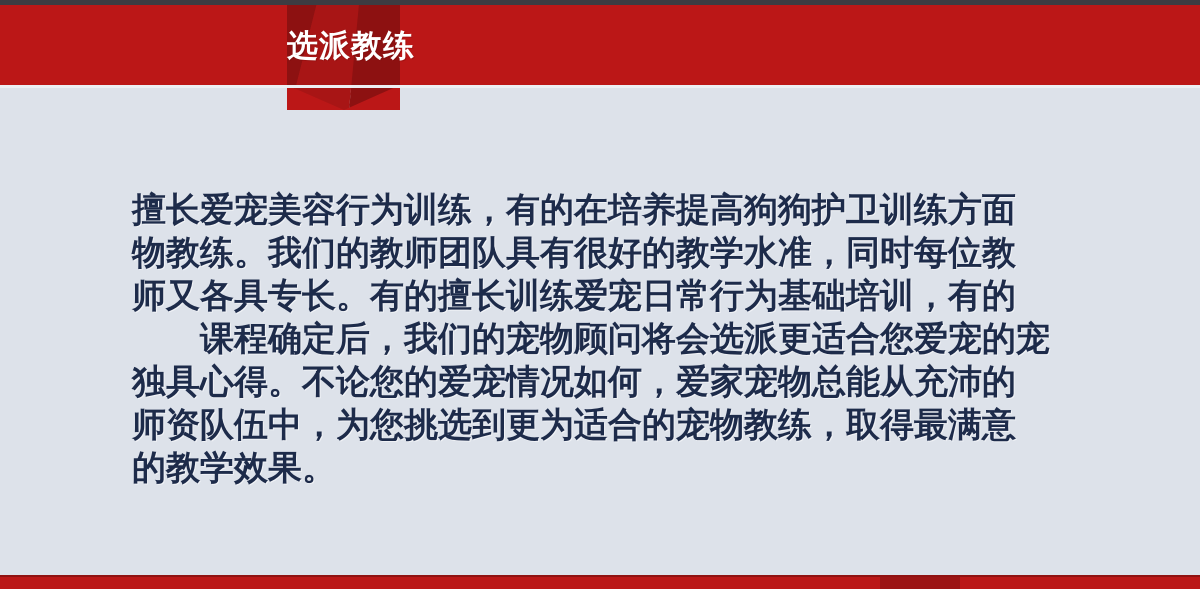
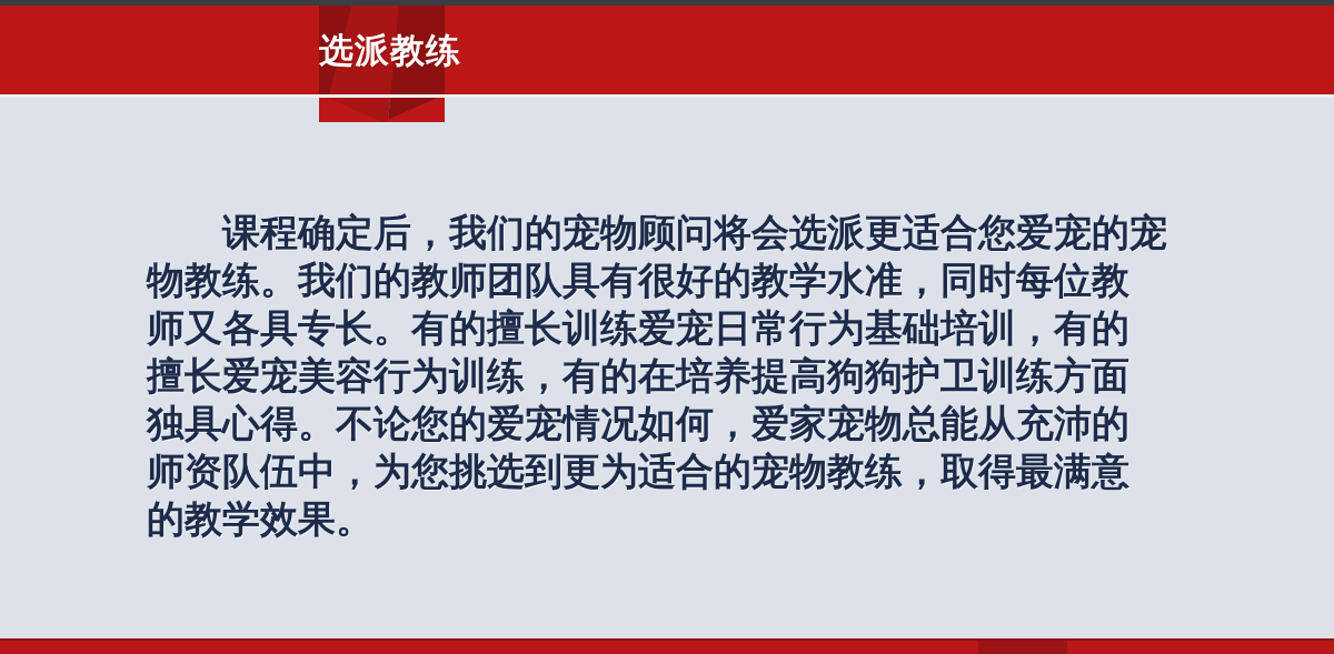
  选派教练
- 擅长爱宠美容行为训练，有的在培养提高狗狗护卫训练方面
+ 课程确定后，我们的宠物顾问将会选派更适合您爱宠的宠
  物教练。我们的教师团队具有很好的教学水准，同时每位教
  师又各具专长。有的擅长训练爱宠日常行为基础培训，有的
- 课程确定后，我们的宠物顾问将会选派更适合您爱宠的宠
+ 擅长爱宠美容行为训练，有的在培养提高狗狗护卫训练方面
  独具心得。不论您的爱宠情况如何，爱家宠物总能从充沛的
  师资队伍中，为您挑选到更为适合的宠物教练，取得最满意
  的教学效果。
